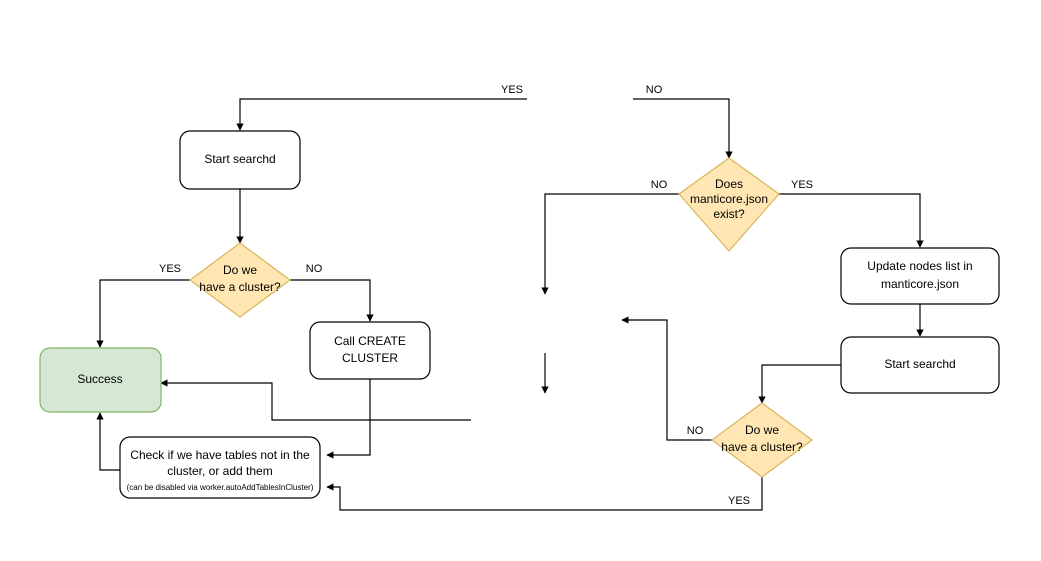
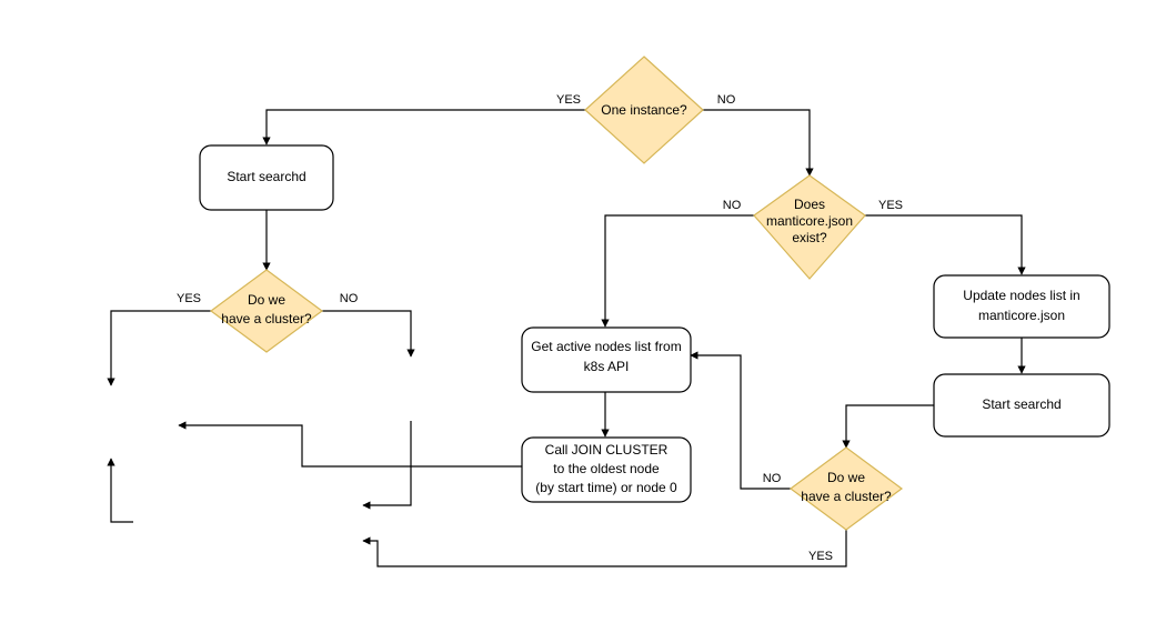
  YES
  NO
  YES
  NO
  NO
  YES
  NO
  YES
+ One instance?
  Start searchd
  Do we
  have a cluster?
- Success
- Call CREATE
- CLUSTER
- Check if we have tables not in the
- cluster, or add them
- (can be disabled via worker.autoAddTablesInCluster)
  Does
  manticore.json
  exist?
+ Get active nodes list from
+ k8s API
+ Call JOIN CLUSTER
+ to the oldest node
+ (by start time) or node 0
  Update nodes list in
  manticore.json
  Start searchd
  Do we
  have a cluster?
